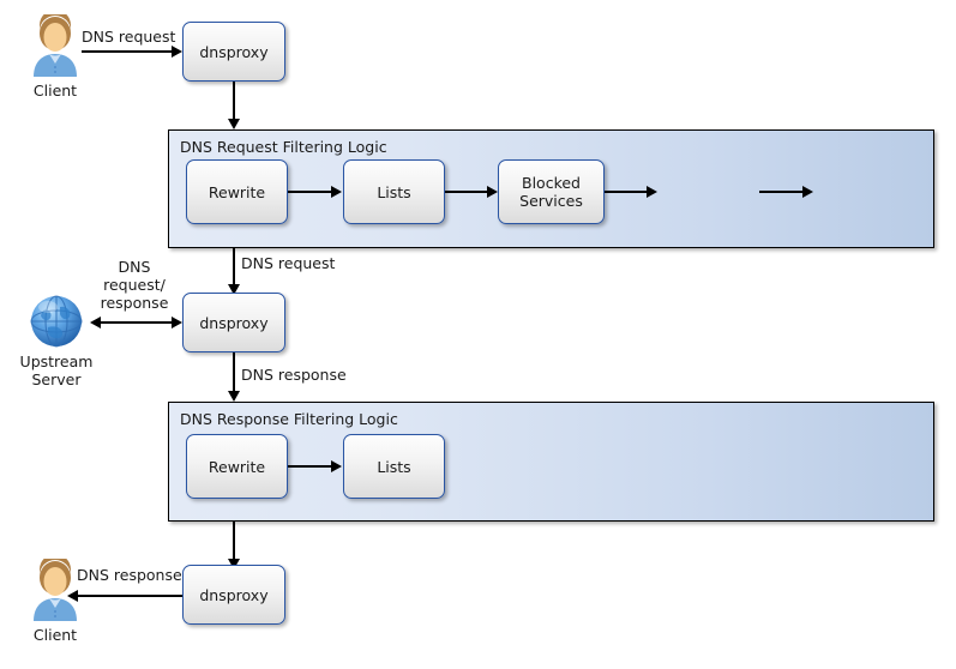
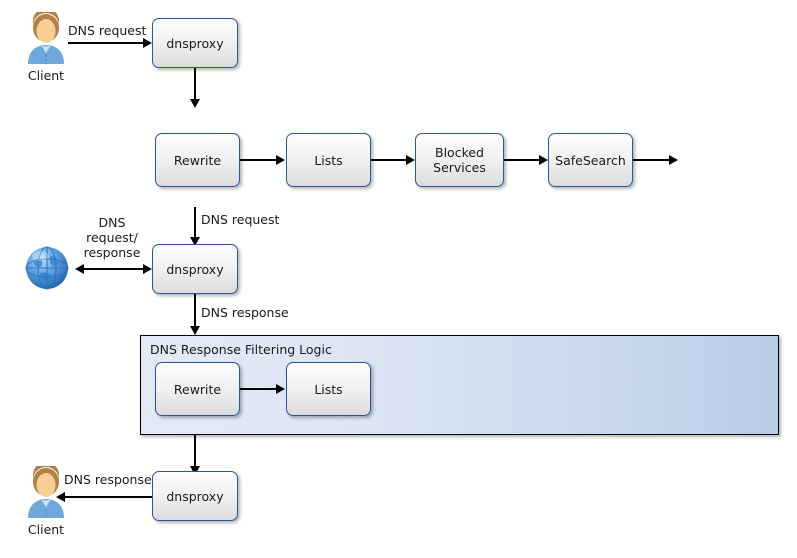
  Client
  DNS request
  dnsproxy
- DNS Request Filtering Logic
  Rewrite
  Lists
  Blocked
  Services
+ SafeSearch
  DNS request
- Upstream
- Server
  DNS
  request/
  response
  dnsproxy
  DNS response
  DNS Response Filtering Logic
  Rewrite
  Lists
  dnsproxy
  DNS response
  Client
